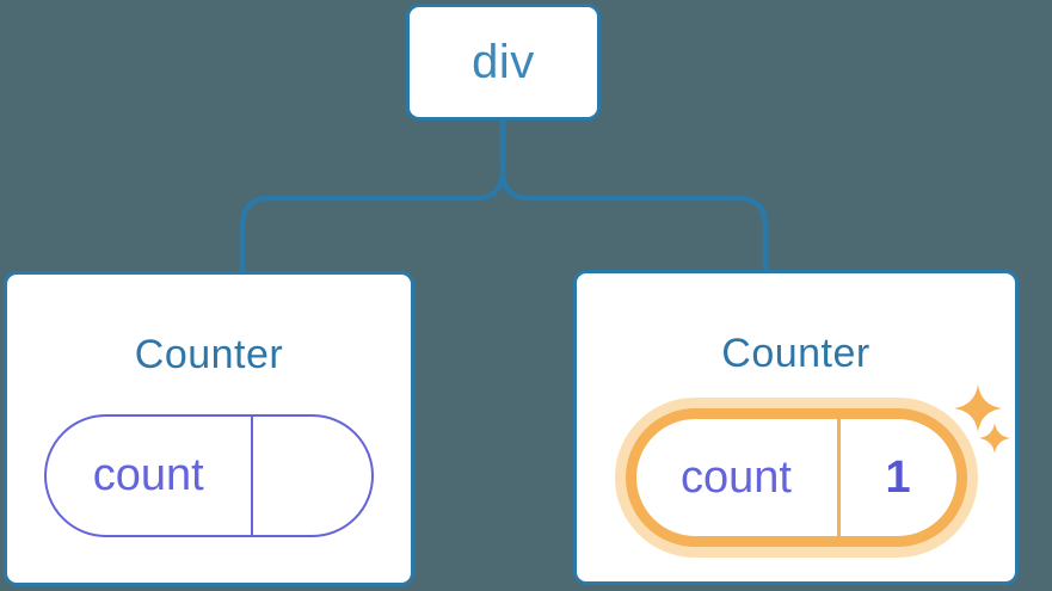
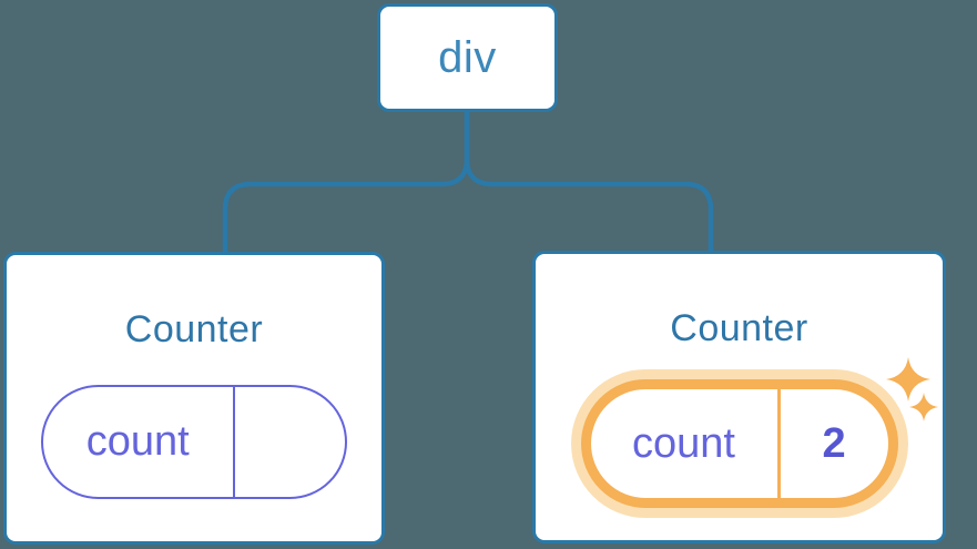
  div
  Counter
  count
  Counter
  count
- 1
+ 2
